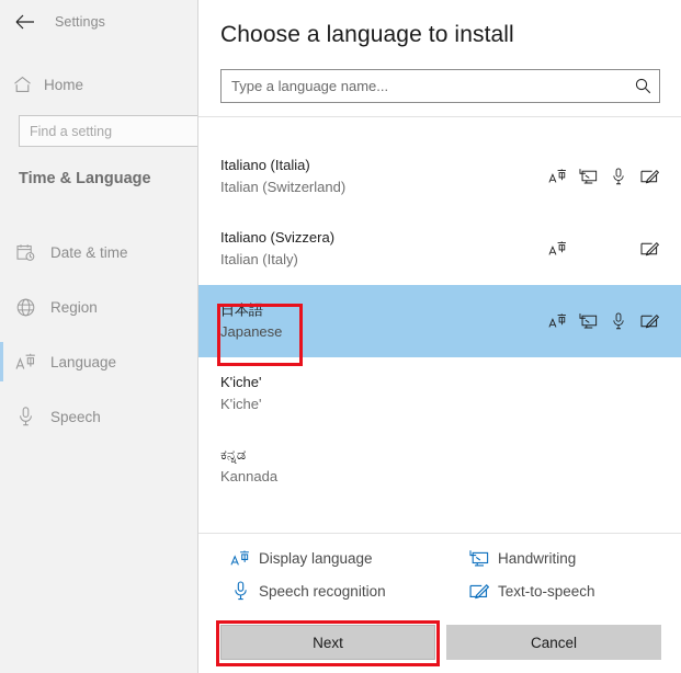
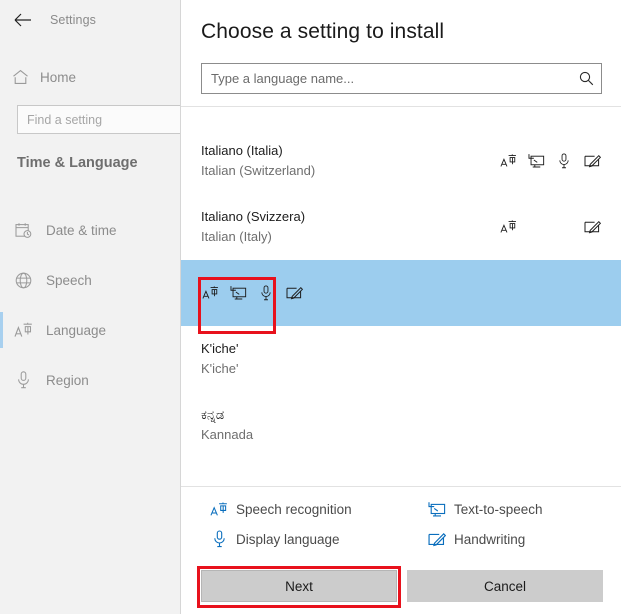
  Settings
  Home
  Find a setting
  Time & Language
  Date & time
- Region
+ Speech
  Language
- Speech
+ Region
- Choose a language to install
+ Choose a setting to install
  Type a language name...
  Italiano (Italia)
  Italian (Switzerland)
  Italiano (Svizzera)
  Italian (Italy)
- 日本語
- Japanese
  K'iche'
  K'iche'
  ಕನ್ನಡ
  Kannada
- Display language
+ Speech recognition
- Handwriting
+ Text-to-speech
- Speech recognition
+ Display language
- Text-to-speech
+ Handwriting
  Next
  Cancel
